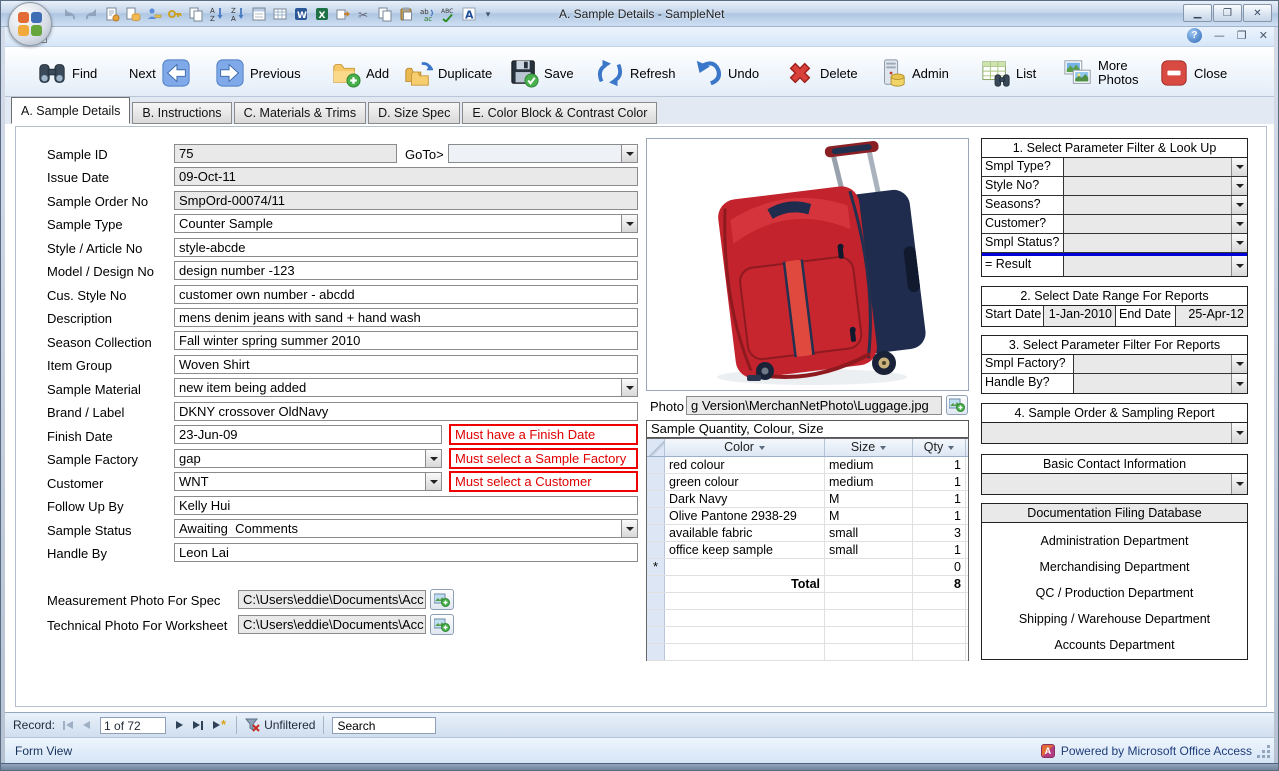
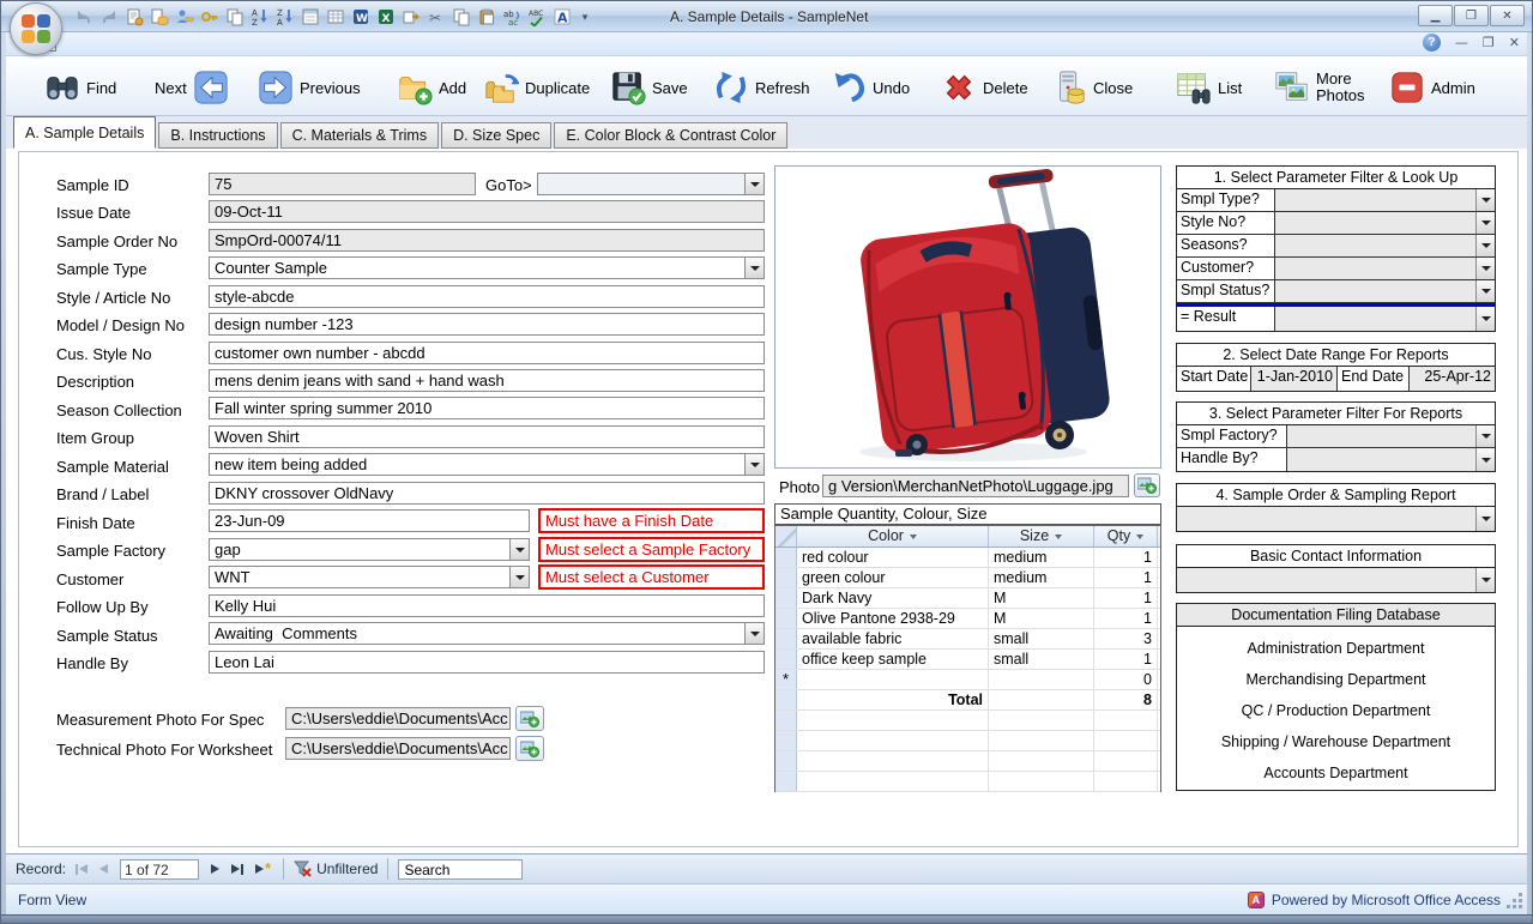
  A
  Z
  Z
  A
  W
  X
  ✂
  ab
  ac
  A
  ▾
  A. Sample Details - SampleNet
  ▁
  ❐
  ✕
  ?
  —
  ❐
  ✕
  Find
  Next
  Previous
  Add
  Duplicate
  Save
  Refresh
  Undo
  Delete
- Admin
+ Close
  List
  More Photos
- Close
+ Admin
  A. Sample Details
  B. Instructions
  C. Materials & Trims
  D. Size Spec
  E. Color Block & Contrast Color
  Sample ID
  75
  GoTo>
  Issue Date
  09-Oct-11
  Sample Order No
  SmpOrd-00074/11
  Sample Type
  Counter Sample
  Style / Article No
  style-abcde
  Model / Design No
  design number -123
  Cus. Style No
  customer own number - abcdd
  Description
  mens denim jeans with sand + hand wash
  Season Collection
  Fall winter spring summer 2010
  Item Group
  Woven Shirt
  Sample Material
  new item being added
  Brand / Label
  DKNY crossover OldNavy
  Finish Date
  23-Jun-09
  Must have a Finish Date
  Sample Factory
  gap
  Must select a Sample Factory
  Customer
  WNT
  Must select a Customer
  Follow Up By
  Kelly Hui
  Sample Status
  Awaiting Comments
  Handle By
  Leon Lai
  Measurement Photo For Spec
  C:\Users\eddie\Documents\Acc
  Technical Photo For Worksheet
  C:\Users\eddie\Documents\Acc
  Photo
  g Version\MerchanNetPhoto\Luggage.jpg
  Sample Quantity, Colour, Size
  Color
  Size
  Qty
  red colour
  medium
  1
  green colour
  medium
  1
  Dark Navy
  M
  1
  Olive Pantone 2938-29
  M
  1
  available fabric
  small
  3
  office keep sample
  small
  1
  *
  0
  Total
  8
  1. Select Parameter Filter & Look Up
  Smpl Type?
  Style No?
  Seasons?
  Customer?
  Smpl Status?
  = Result
  2. Select Date Range For Reports
  Start Date
  1-Jan-2010
  End Date
  25-Apr-12
  3. Select Parameter Filter For Reports
  Smpl Factory?
  Handle By?
  4. Sample Order & Sampling Report
  Basic Contact Information
  Documentation Filing Database
  Administration Department
  Merchandising Department
  QC / Production Department
  Shipping / Warehouse Department
  Accounts Department
  Record:
  1 of 72
  *
  Unfiltered
  Search
  Form View
  A
  Powered by Microsoft Office Access
